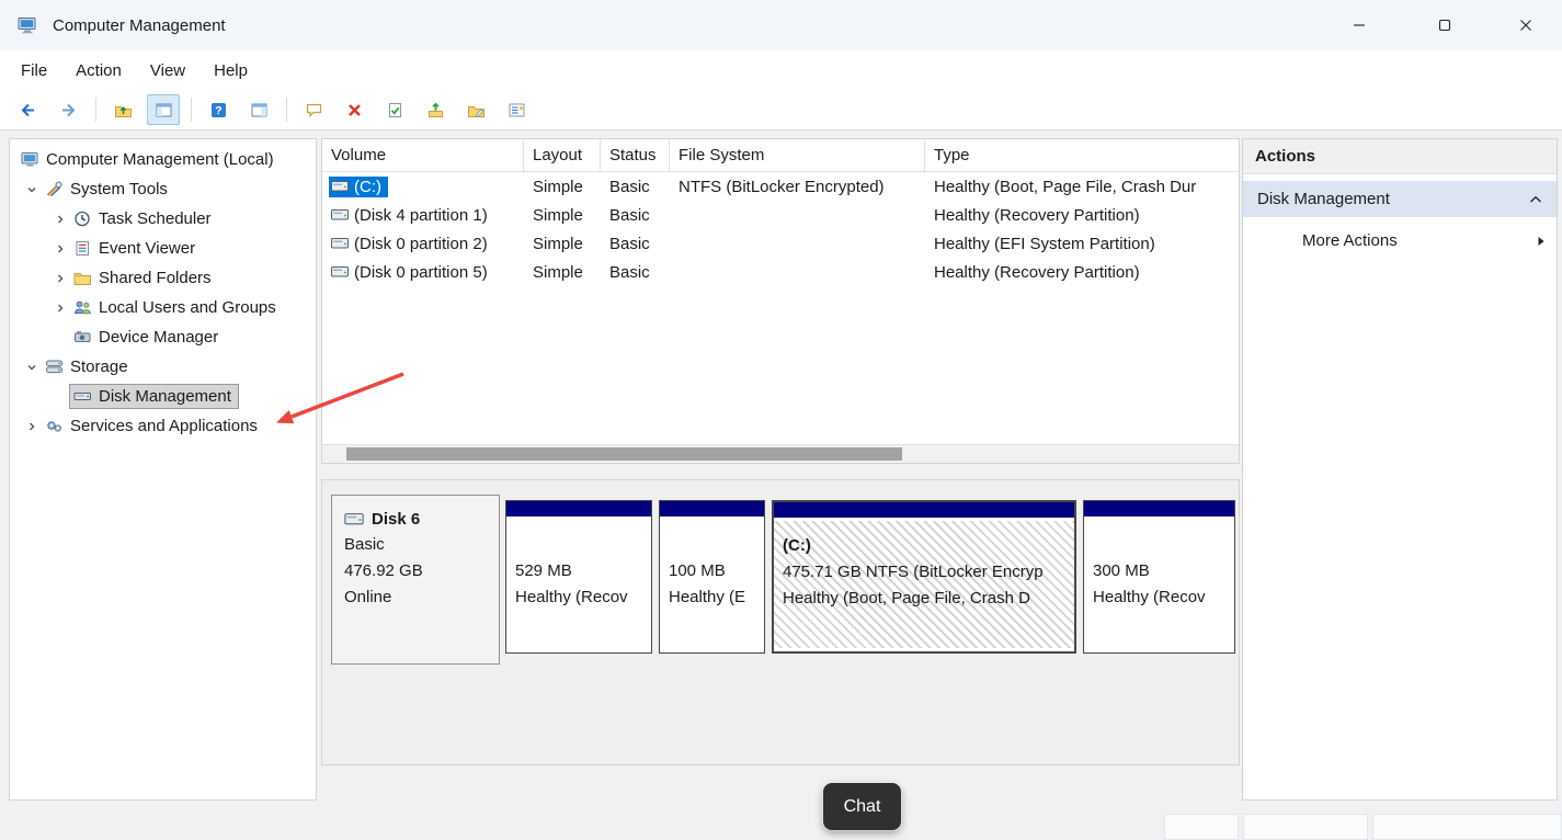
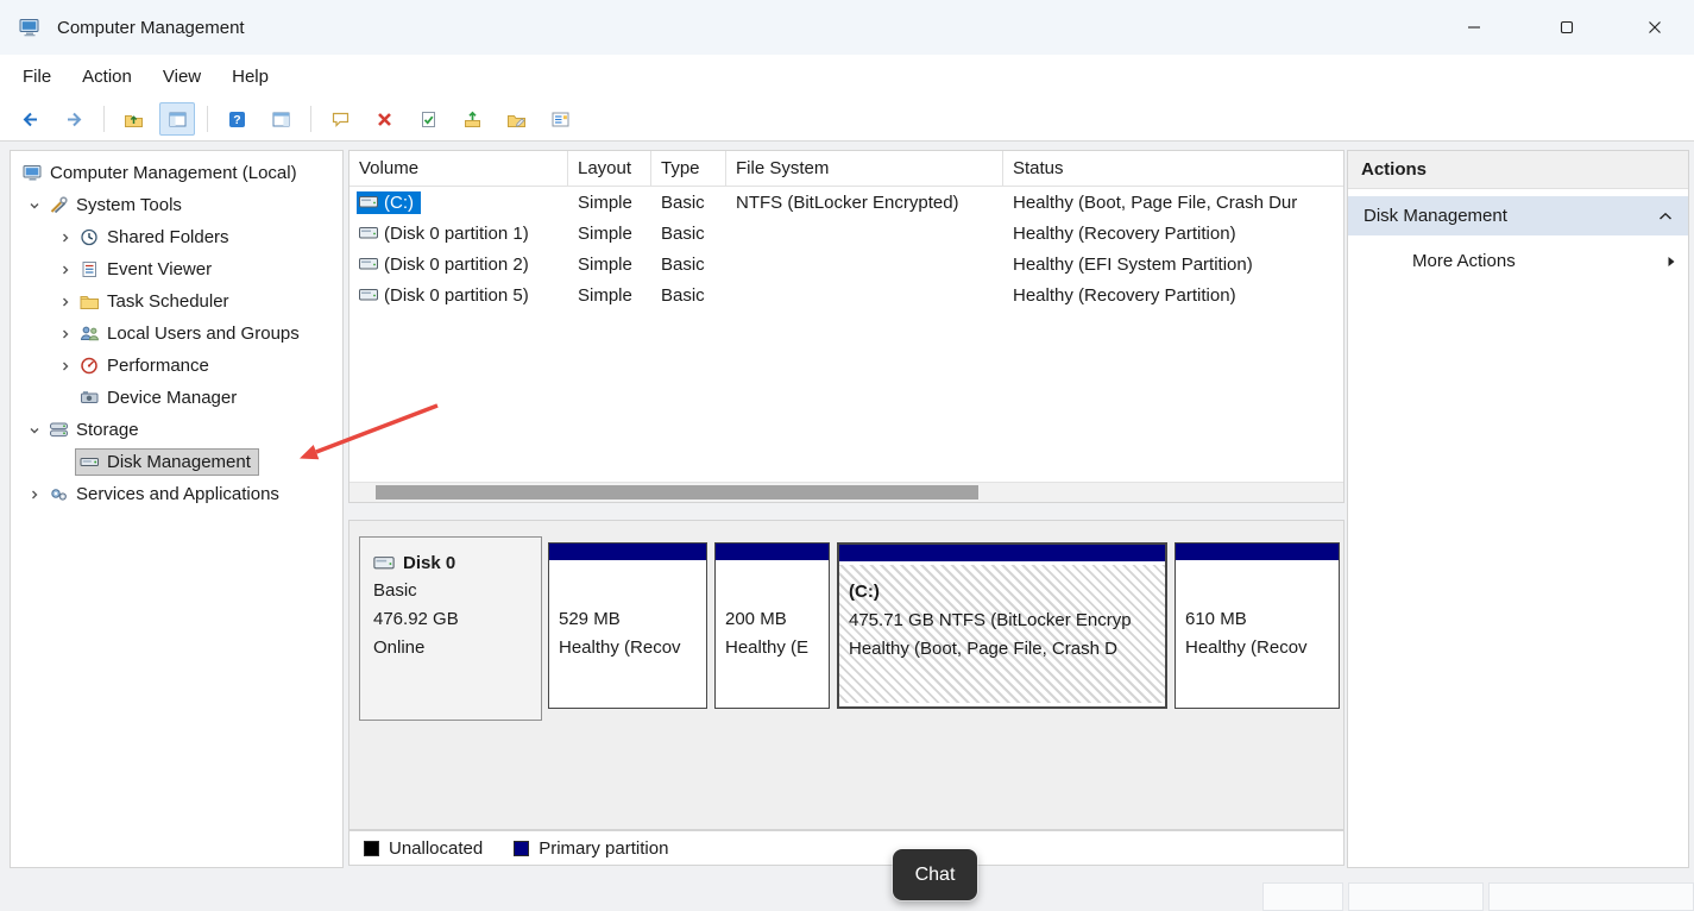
  Computer Management
  File
  Action
  View
  Help
  ?
  Computer Management (Local)
  System Tools
- Task Scheduler
+ Shared Folders
  Event Viewer
- Shared Folders
+ Task Scheduler
  Local Users and Groups
+ Performance
  Device Manager
  Storage
  Disk Management
  Services and Applications
  Volume
  Layout
- Status
+ Type
  File System
- Type
+ Status
  (C:)
  Simple
  Basic
  NTFS (BitLocker Encrypted)
  Healthy (Boot, Page File, Crash Dur
- (Disk 4 partition 1)
+ (Disk 0 partition 1)
  Simple
  Basic
  Healthy (Recovery Partition)
  (Disk 0 partition 2)
  Simple
  Basic
  Healthy (EFI System Partition)
  (Disk 0 partition 5)
  Simple
  Basic
  Healthy (Recovery Partition)
- Disk 6
+ Disk 0
  Basic
  476.92 GB
  Online
  529 MB
  Healthy (Recov
- 100 MB
+ 200 MB
  Healthy (E
  (C:)
  475.71 GB NTFS (BitLocker Encryp
  Healthy (Boot, Page File, Crash D
- 300 MB
+ 610 MB
  Healthy (Recov
+ Unallocated
+ Primary partition
  Actions
  Disk Management
  More Actions
  Chat
